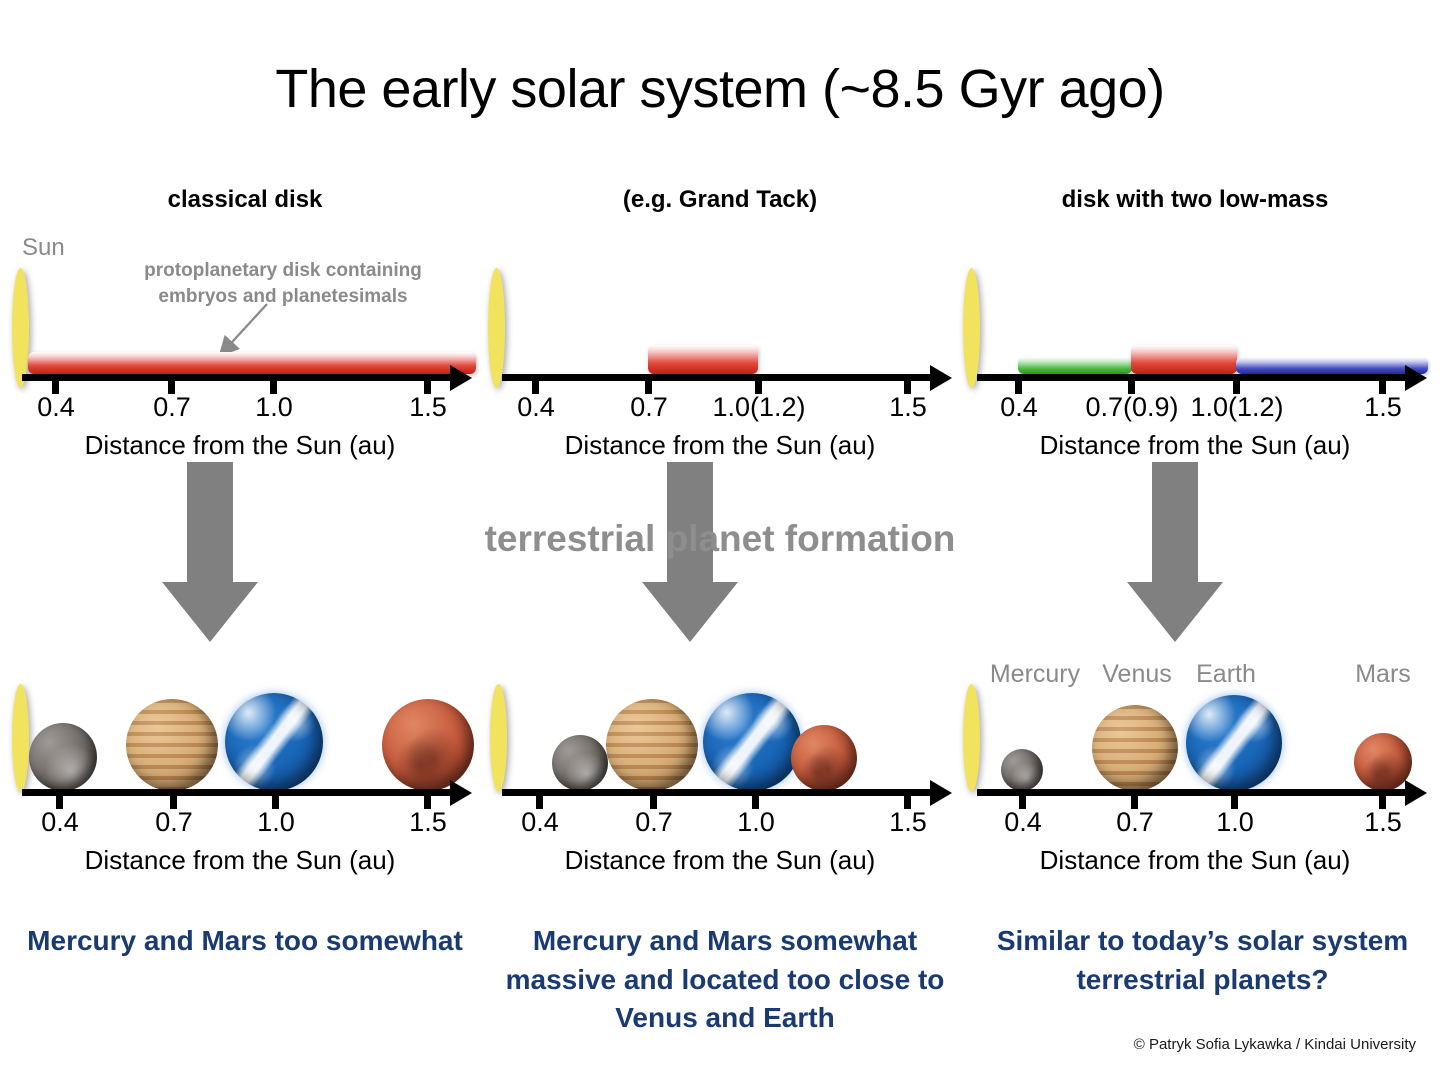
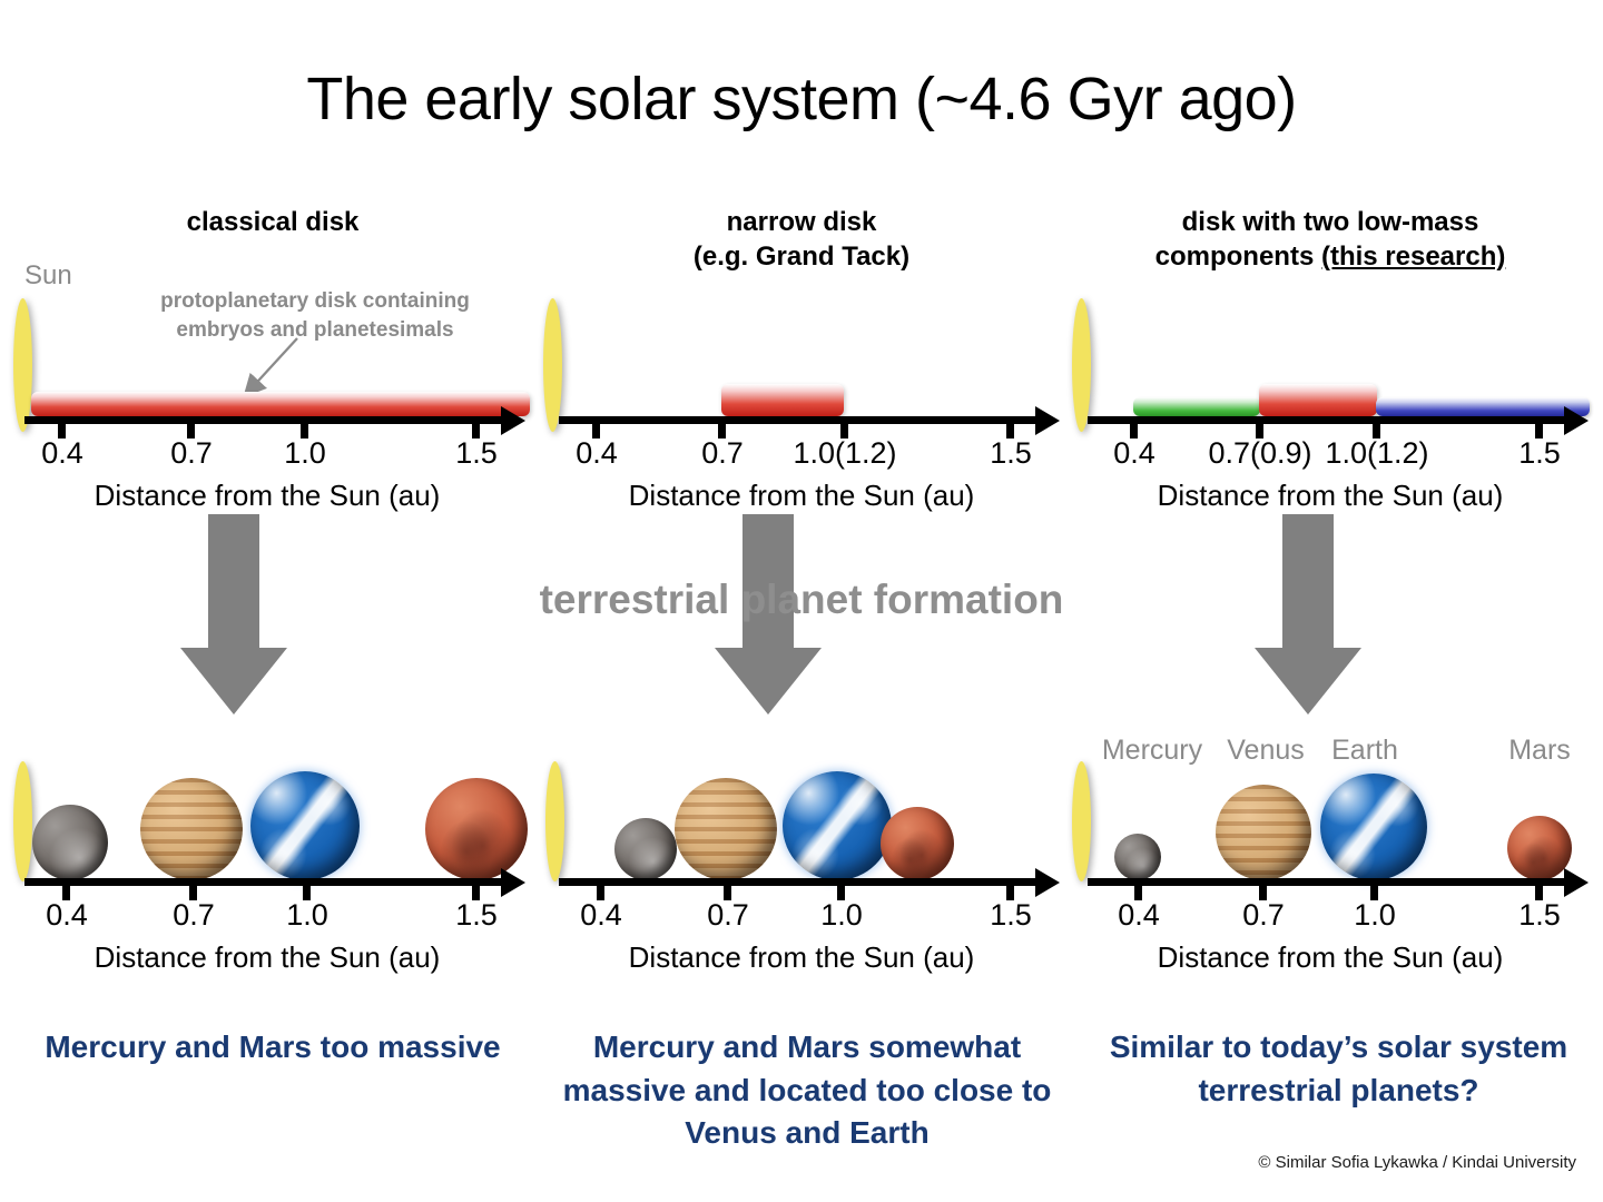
- The early solar system (~8.5 Gyr ago)
+ The early solar system (~4.6 Gyr ago)
  classical disk
+ narrow disk
  (e.g. Grand Tack)
  disk with two low-mass
+ components (this research)
  Sun
  protoplanetary disk containing embryos and planetesimals
  0.4
  0.7
  1.0
  1.5
  Distance from the Sun (au)
  0.4
  0.7
  1.0(1.2)
  1.5
  Distance from the Sun (au)
  0.4
  0.7(0.9)
  1.0(1.2)
  1.5
  Distance from the Sun (au)
  terrestrial planet formation
  0.4
  0.7
  1.0
  1.5
  Distance from the Sun (au)
  0.4
  0.7
  1.0
  1.5
  Distance from the Sun (au)
  Mercury
  Venus
  Earth
  Mars
  0.4
  0.7
  1.0
  1.5
  Distance from the Sun (au)
- Mercury and Mars too somewhat
+ Mercury and Mars too massive
  Mercury and Mars somewhat massive and located too close to Venus and Earth
  Similar to today’s solar system terrestrial planets?
- © Patryk Sofia Lykawka / Kindai University
+ © Similar Sofia Lykawka / Kindai University
